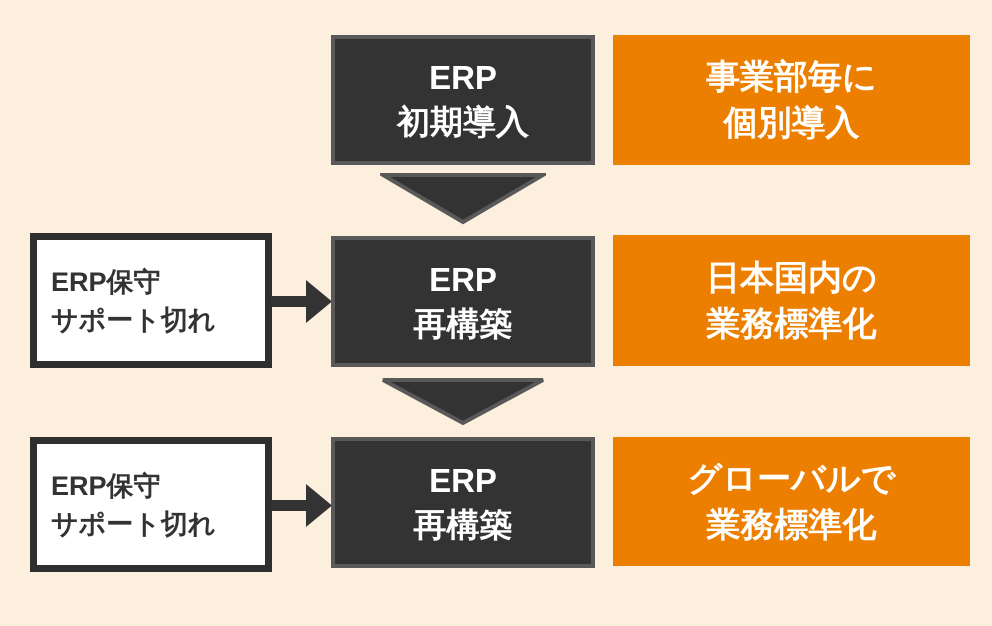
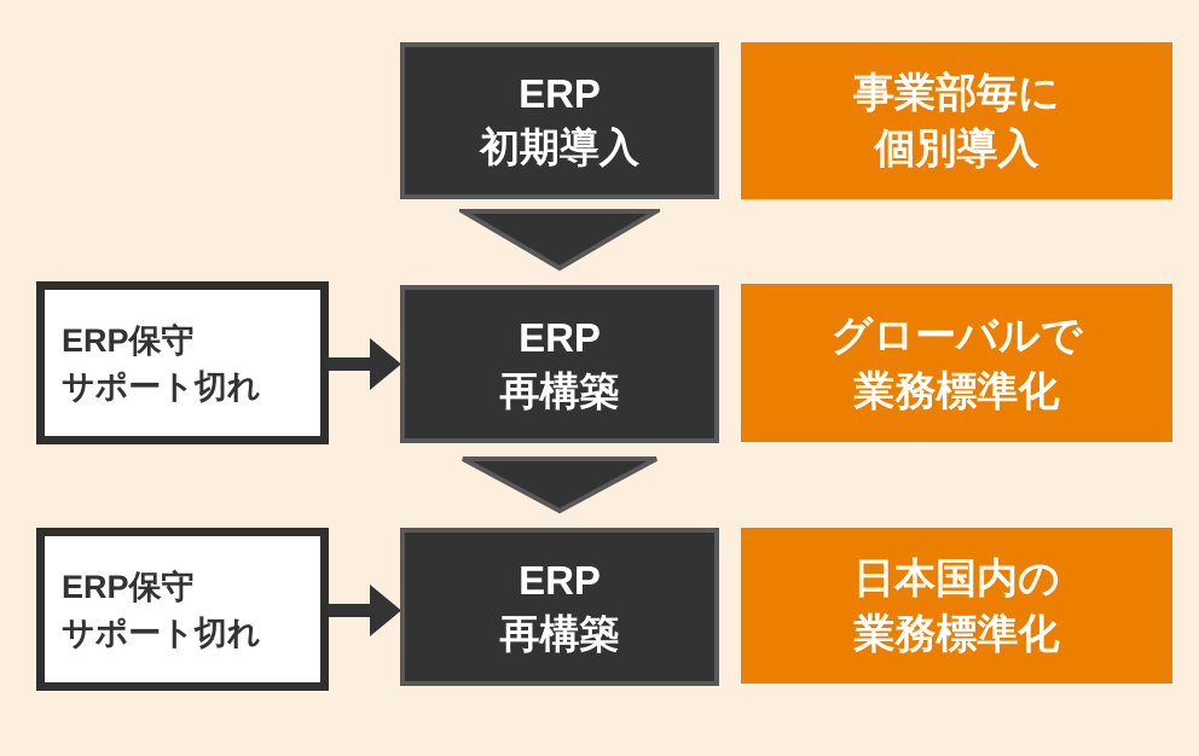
  ERP
  初期導入
  事業部毎に
  個別導入
  ERP保守
  サポート切れ
  ERP
  再構築
- 日本国内の
+ グローバルで
  業務標準化
  ERP保守
  サポート切れ
  ERP
  再構築
- グローバルで
+ 日本国内の
  業務標準化
